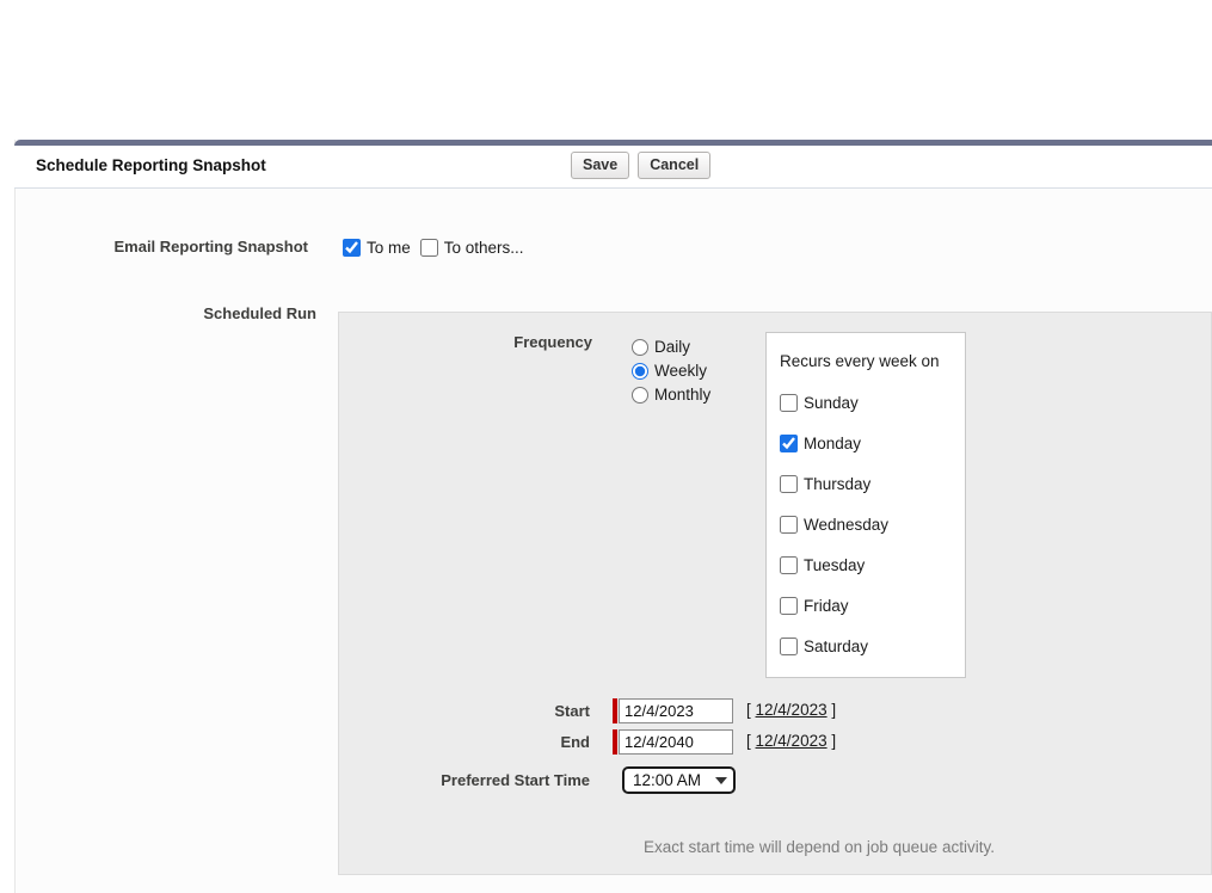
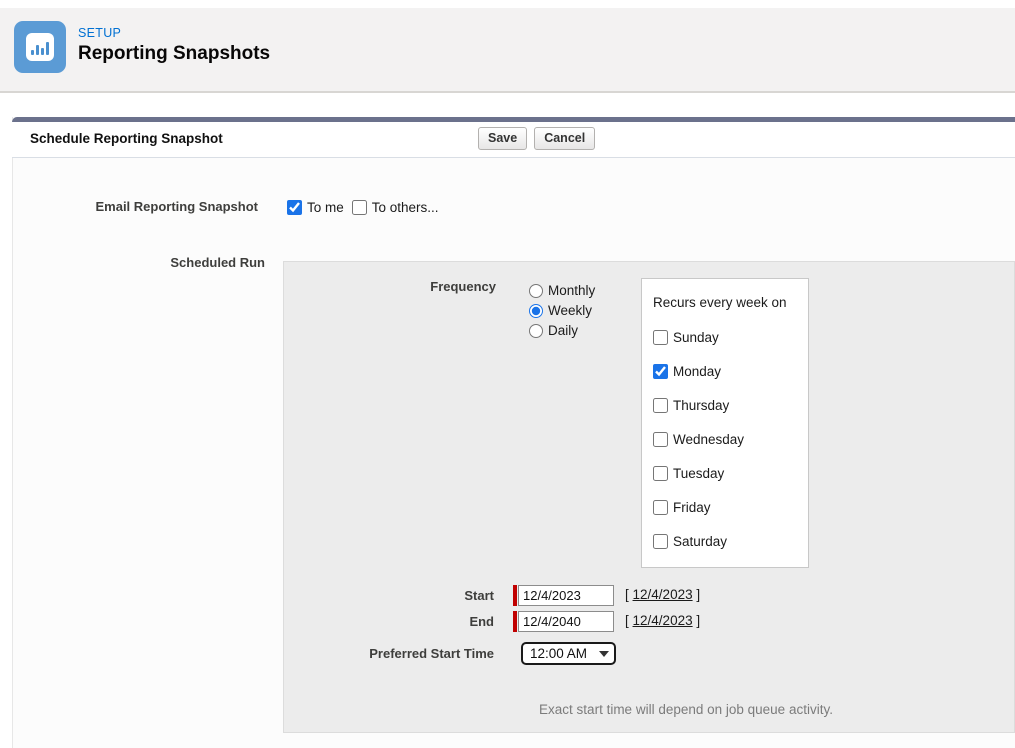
+ SETUP
+ Reporting Snapshots
  Schedule Reporting Snapshot
  Save
  Cancel
  Email Reporting Snapshot
  To me
  To others...
  Scheduled Run
  Frequency
- Daily
+ Monthly
  Weekly
- Monthly
+ Daily
  Recurs every week on
  Sunday
  Monday
  Thursday
  Wednesday
  Tuesday
  Friday
  Saturday
  Start
  12/4/2023
  [ 12/4/2023 ]
  End
  12/4/2040
  [ 12/4/2023 ]
  Preferred Start Time
  12:00 AM
  Exact start time will depend on job queue activity.
